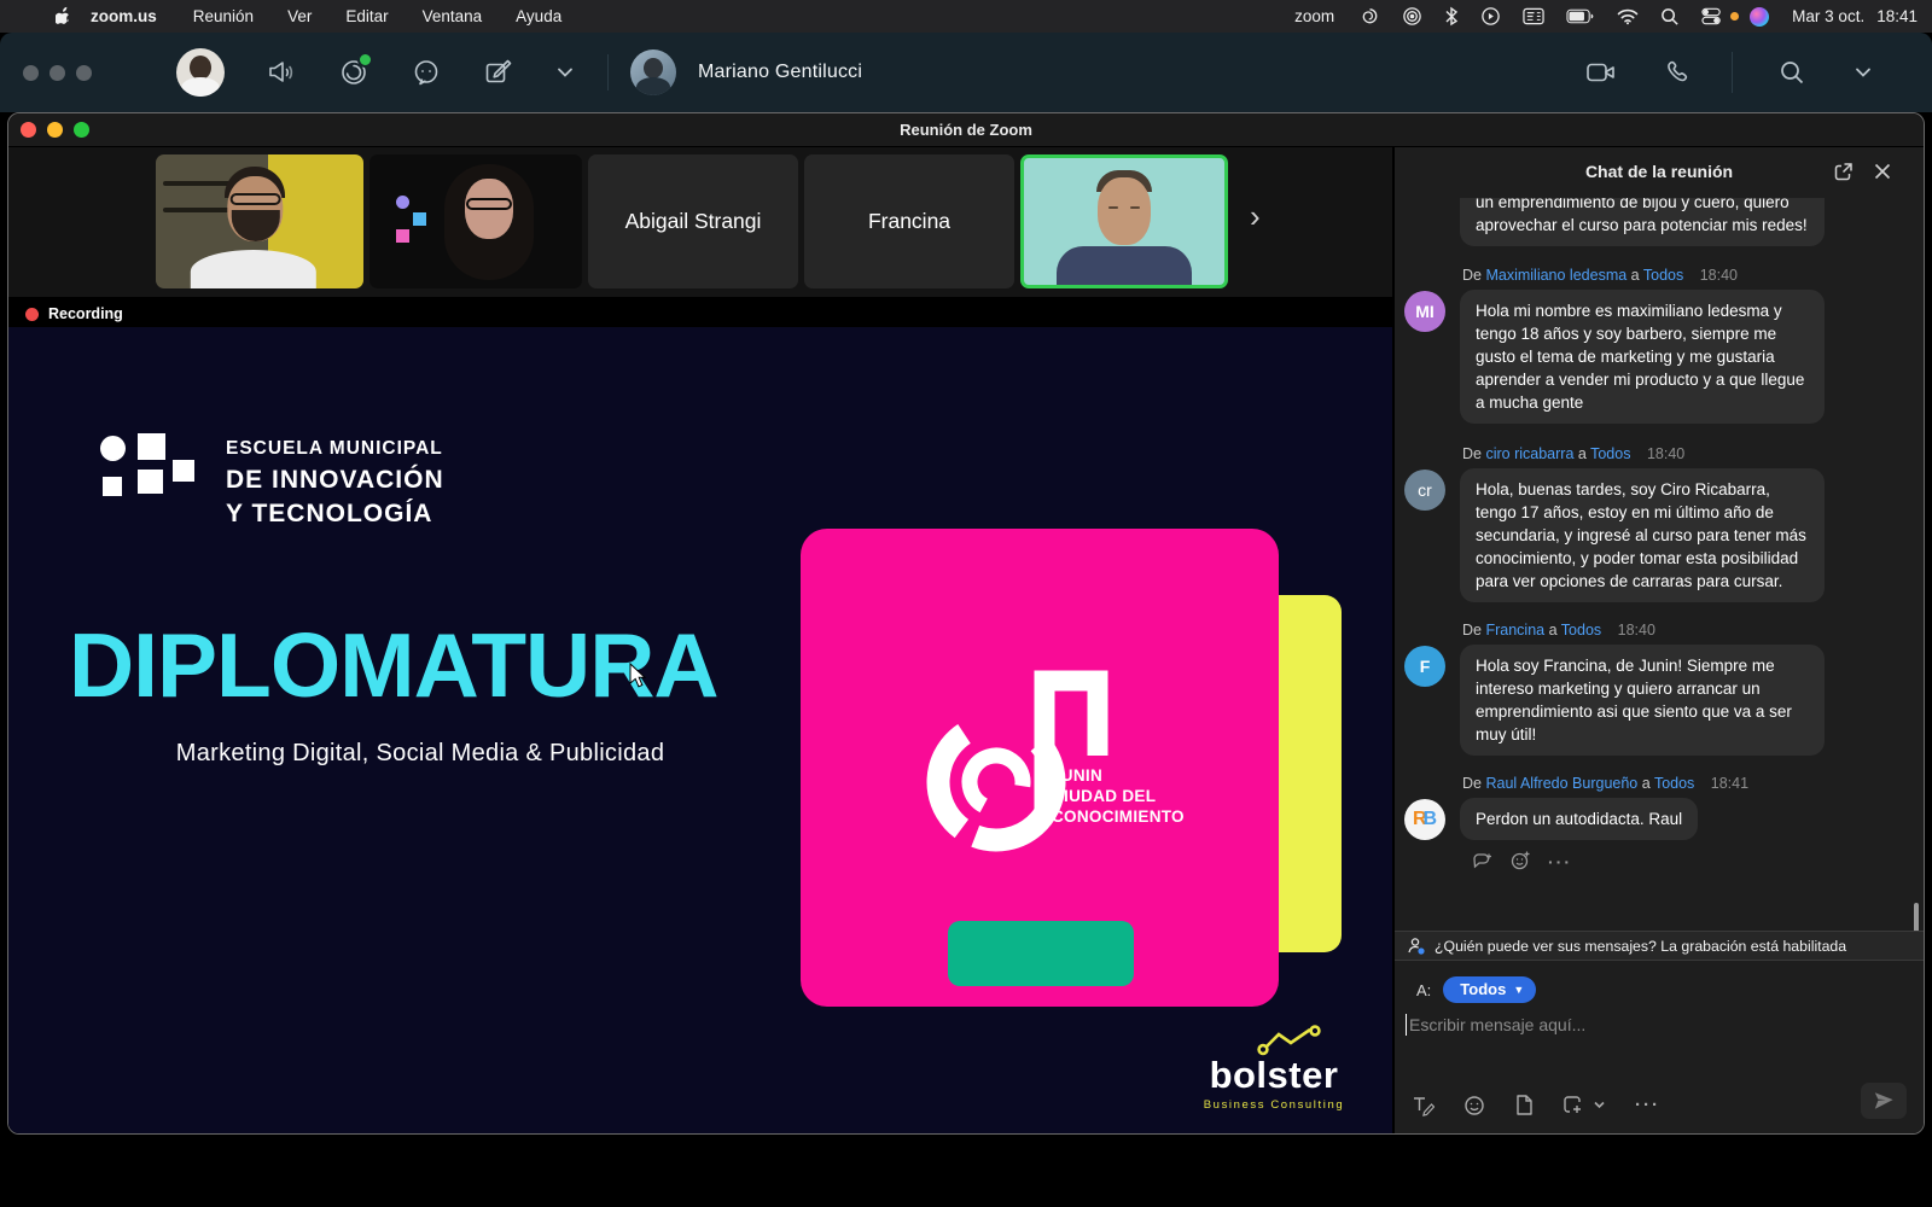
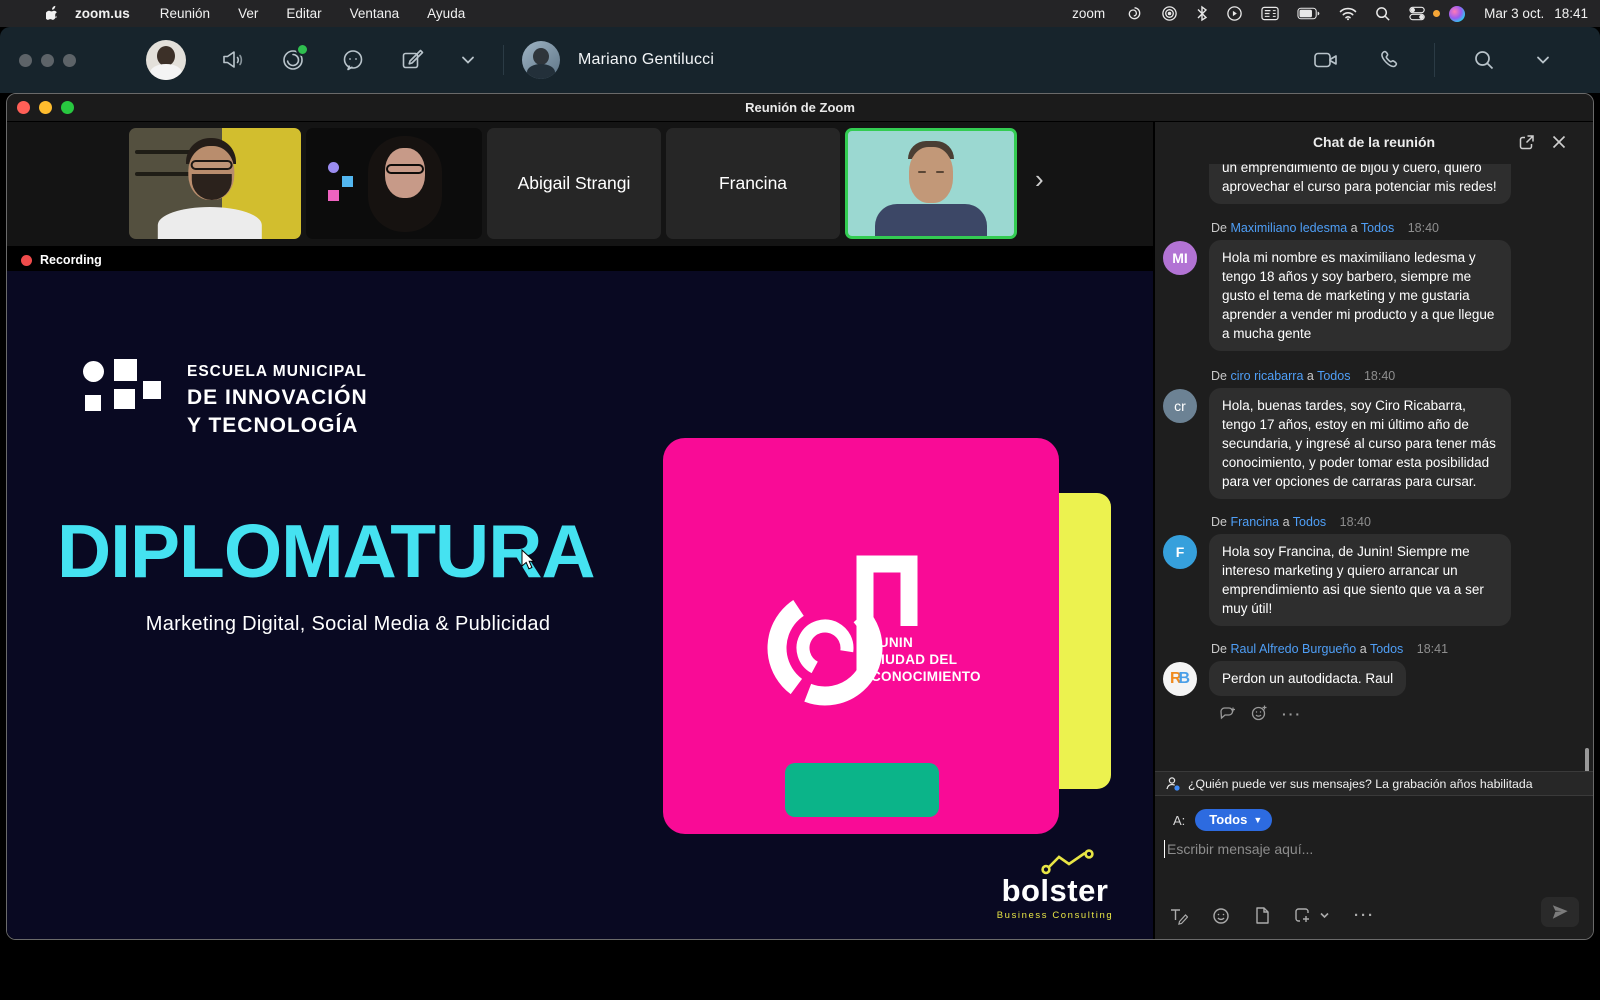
  zoom.us
  Reunión
  Ver
  Editar
  Ventana
  Ayuda
  zoom
  Mar 3 oct.
  18:41
  Mariano Gentilucci
  Reunión de Zoom
  Abigail Strangi
  Francina
  ›
  Recording
  ESCUELA MUNICIPAL
  DE INNOVACIÓN
  Y TECNOLOGÍA
  DIPLOMATURA
  Marketing Digital, Social Media & Publicidad
  JUNIN
  CIUDAD DEL
  CONOCIMIENTO
  bolster
  Business Consulting
  Chat de la reunión
  un emprendimiento de bijou y cuero, quiero aprovechar el curso para potenciar mis redes!
  De Maximiliano ledesma a Todos 18:40
  MI
  Hola mi nombre es maximiliano ledesma y tengo 18 años y soy barbero, siempre me gusto el tema de marketing y me gustaria aprender a vender mi producto y a que llegue a mucha gente
  De ciro ricabarra a Todos 18:40
  cr
  Hola, buenas tardes, soy Ciro Ricabarra, tengo 17 años, estoy en mi último año de secundaria, y ingresé al curso para tener más conocimiento, y poder tomar esta posibilidad para ver opciones de carraras para cursar.
  De Francina a Todos 18:40
  F
  Hola soy Francina, de Junin! Siempre me intereso marketing y quiero arrancar un emprendimiento asi que siento que va a ser muy útil!
  De Raul Alfredo Burgueño a Todos 18:41
  R
  B
  Perdon un autodidacta. Raul
  ···
- ¿Quién puede ver sus mensajes? La grabación está habilitada
+ ¿Quién puede ver sus mensajes? La grabación años habilitada
  A:
  Todos
  ▼
  Escribir mensaje aquí...
  ···
